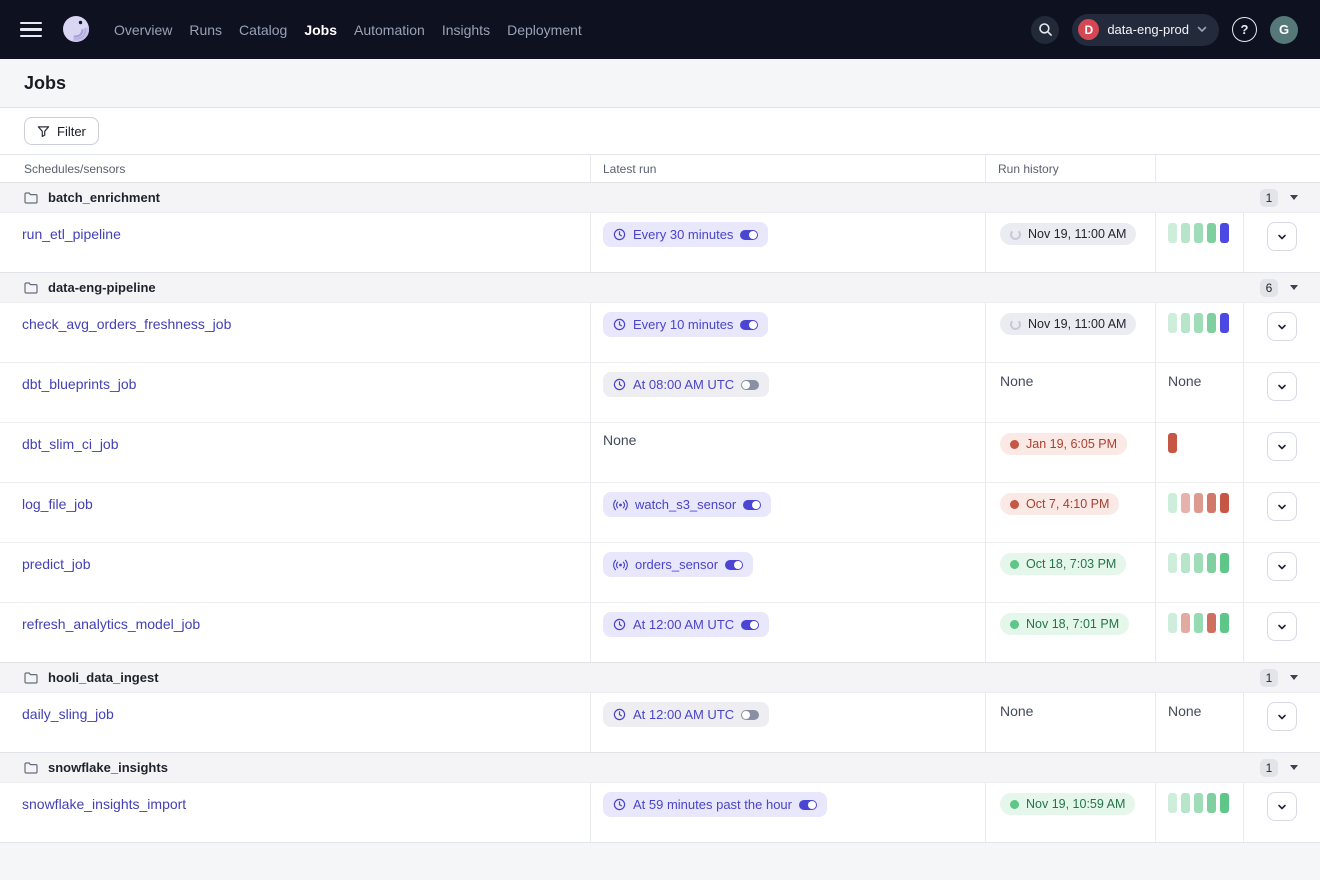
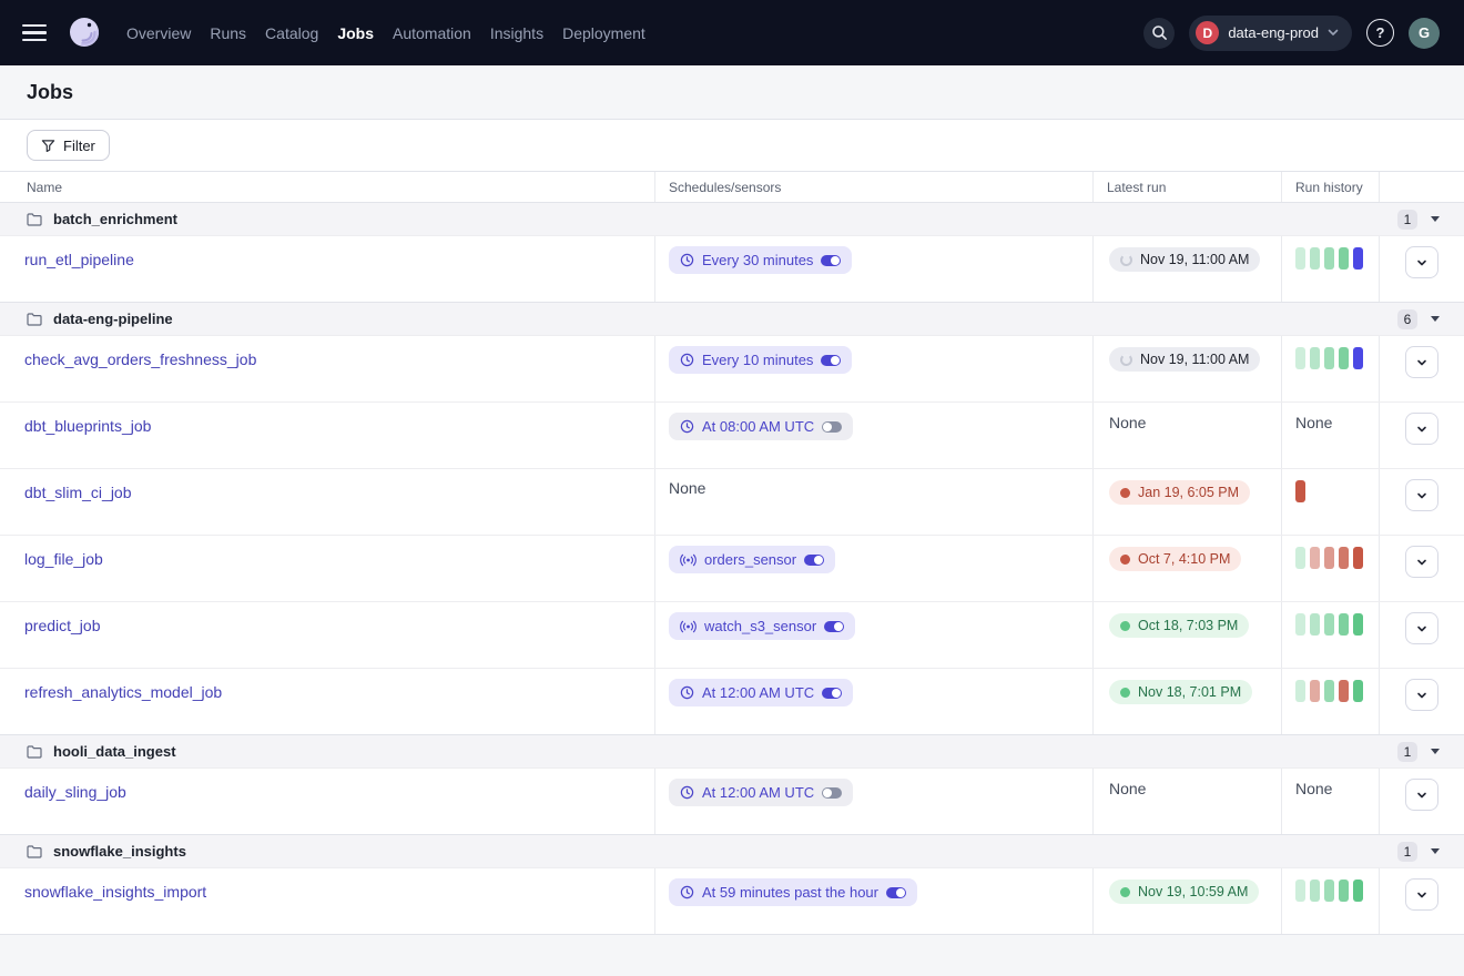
  Overview
  Runs
  Catalog
  Jobs
  Automation
  Insights
  Deployment
  D
  data-eng-prod
  ?
  G
  Jobs
  Filter
+ Name
  Schedules/sensors
  Latest run
  Run history
  batch_enrichment
  1
  run_etl_pipeline
  Every 30 minutes
  Nov 19, 11:00 AM
  data-eng-pipeline
  6
  check_avg_orders_freshness_job
  Every 10 minutes
  Nov 19, 11:00 AM
  dbt_blueprints_job
  At 08:00 AM UTC
  None
  None
  dbt_slim_ci_job
  None
  Jan 19, 6:05 PM
  log_file_job
- watch_s3_sensor
+ orders_sensor
  Oct 7, 4:10 PM
  predict_job
- orders_sensor
+ watch_s3_sensor
  Oct 18, 7:03 PM
  refresh_analytics_model_job
  At 12:00 AM UTC
  Nov 18, 7:01 PM
  hooli_data_ingest
  1
  daily_sling_job
  At 12:00 AM UTC
  None
  None
  snowflake_insights
  1
  snowflake_insights_import
  At 59 minutes past the hour
  Nov 19, 10:59 AM
